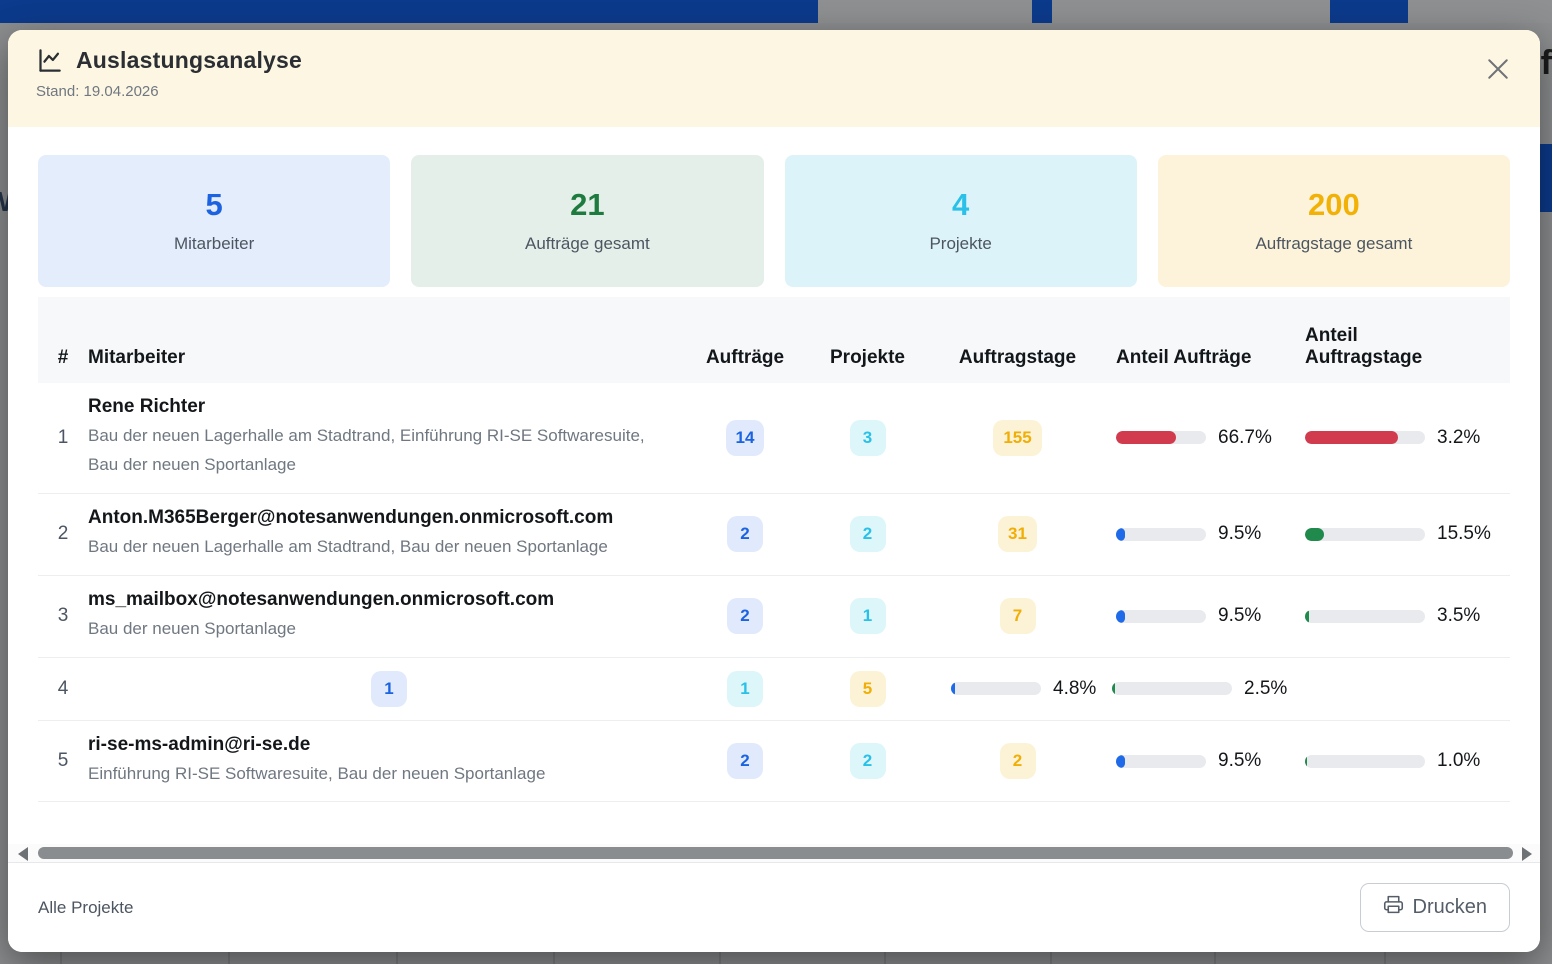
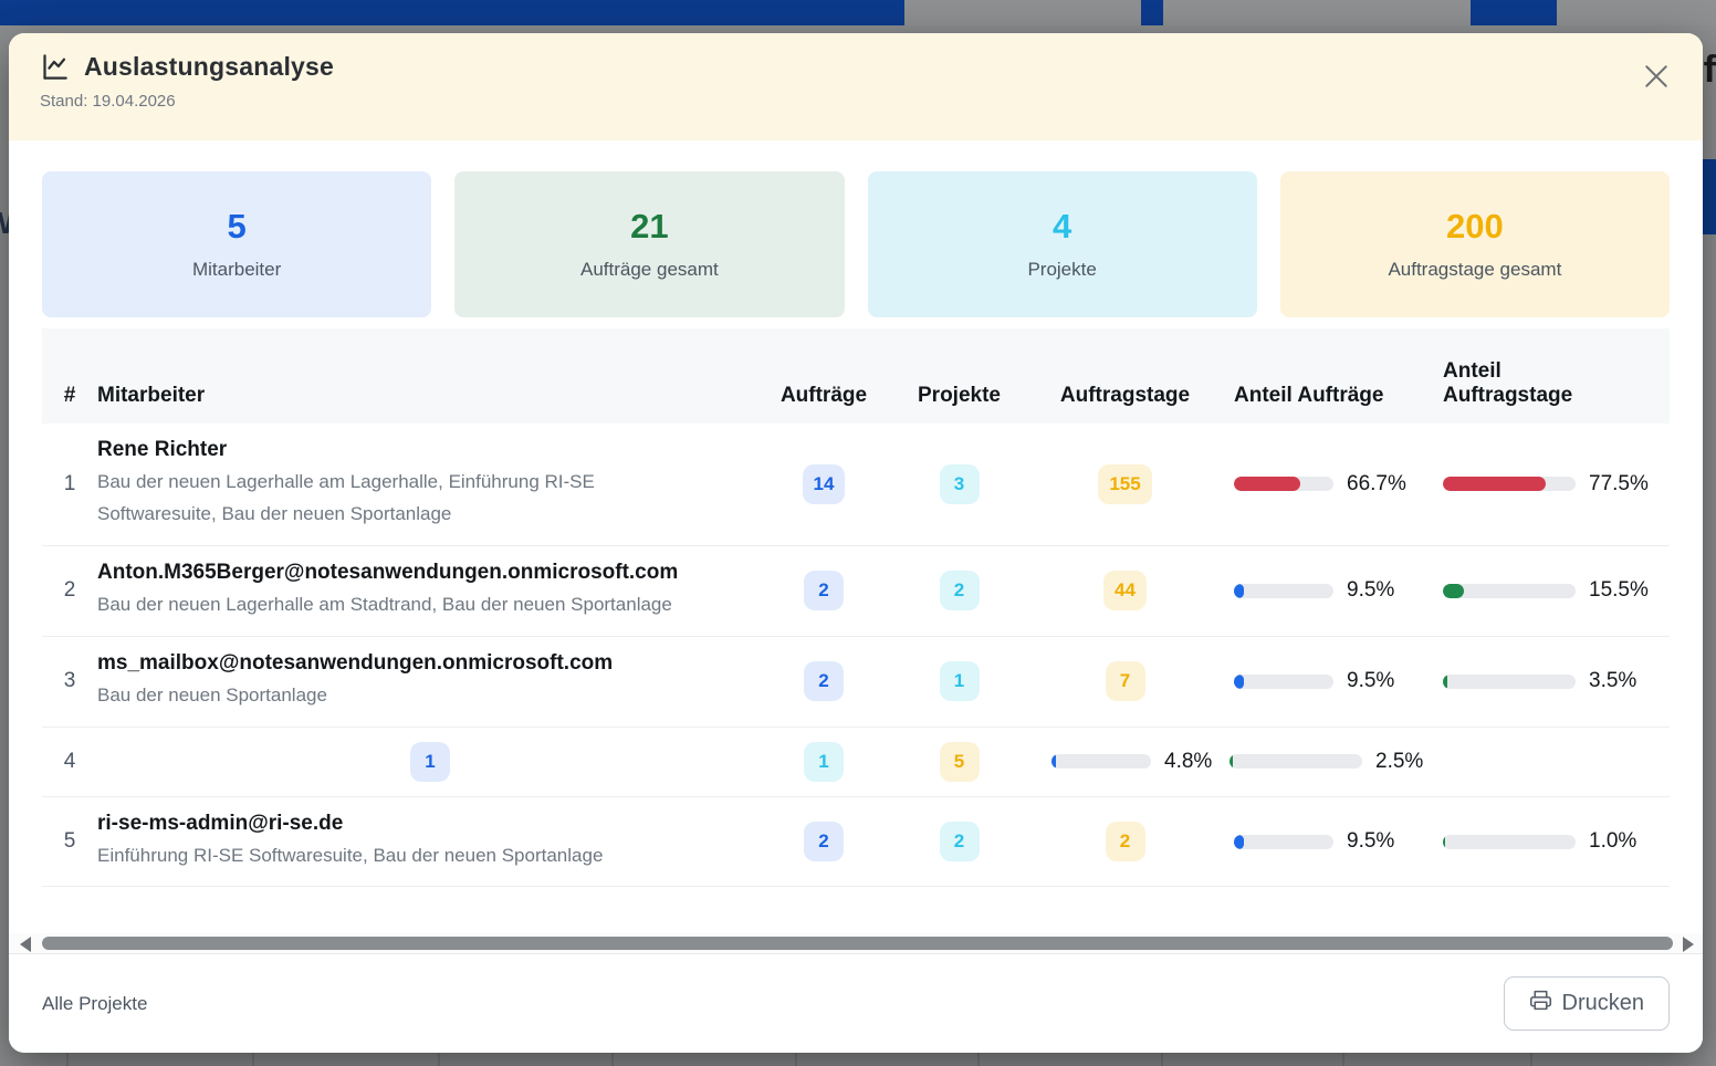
  f
  Auslastungsanalyse
  Stand: 19.04.2026
  5
  Mitarbeiter
  21
  Aufträge gesamt
  4
  Projekte
  200
  Auftragstage gesamt
  #
  Mitarbeiter
  Aufträge
  Projekte
  Auftragstage
  Anteil Aufträge
  Anteil Auftragstage
  1
  Rene Richter
- Bau der neuen Lagerhalle am Stadtrand, Einführung RI-SE Softwaresuite, Bau der neuen Sportanlage
+ Bau der neuen Lagerhalle am Lagerhalle, Einführung RI-SE Softwaresuite, Bau der neuen Sportanlage
  14
  3
  155
  66.7%
- 3.2%
+ 77.5%
  2
  Anton.M365Berger@notesanwendungen.onmicrosoft.com
  Bau der neuen Lagerhalle am Stadtrand, Bau der neuen Sportanlage
  2
  2
- 31
+ 44
  9.5%
  15.5%
  3
  ms_mailbox@notesanwendungen.onmicrosoft.com
  Bau der neuen Sportanlage
  2
  1
  7
  9.5%
  3.5%
  4
  1
  1
  5
  4.8%
  2.5%
  5
  ri-se-ms-admin@ri-se.de
  Einführung RI-SE Softwaresuite, Bau der neuen Sportanlage
  2
  2
  2
  9.5%
  1.0%
  Alle Projekte
  Drucken
